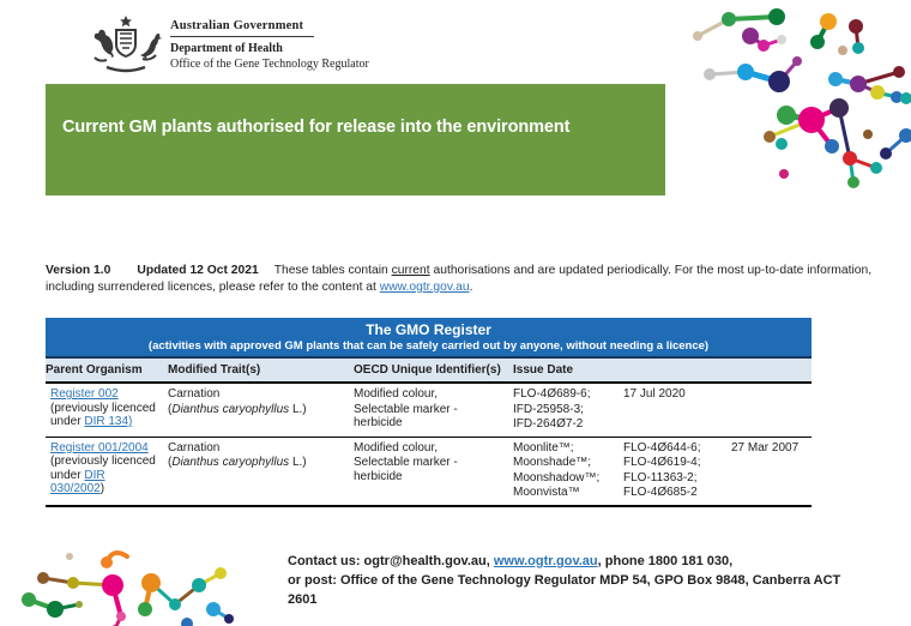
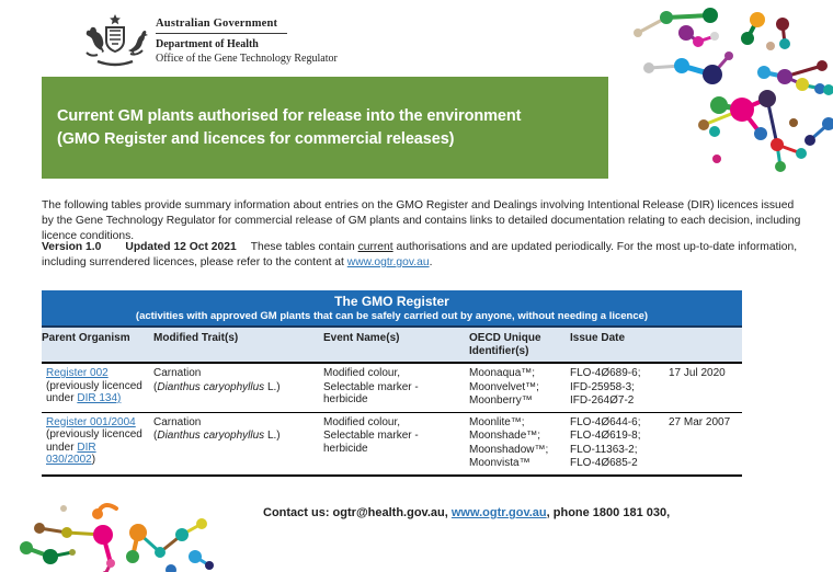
  Australian Government
  Department of Health
  Office of the Gene Technology Regulator
  Current GM plants authorised for release into the environment
+ (GMO Register and licences for commercial releases)
+ The following tables provide summary information about entries on the GMO Register and Dealings involving Intentional Release (DIR) licences issued by the Gene Technology Regulator for commercial release of GM plants and contains links to detailed documentation relating to each decision, including licence conditions.
  Version 1.0 Updated 12 Oct 2021 These tables contain current authorisations and are updated periodically. For the most up-to-date information, including surrendered licences, please refer to the content at www.ogtr.gov.au.
  The GMO Register
  (activities with approved GM plants that can be safely carried out by anyone, without needing a licence)
  Parent Organism
  Modified Trait(s)
+ Event Name(s)
  OECD Unique Identifier(s)
  Issue Date
  Register 002
  (previously licenced under DIR 134)
  Carnation
  (Dianthus caryophyllus L.)
  Modified colour,
  Selectable marker - herbicide
+ Moonaqua™;
+ Moonvelvet™;
+ Moonberry™
  FLO-4Ø689-6;
  IFD-25958-3;
  IFD-264Ø7-2
  17 Jul 2020
  Register 001/2004
  (previously licenced under DIR 030/2002)
  Carnation
  (Dianthus caryophyllus L.)
  Modified colour,
  Selectable marker - herbicide
  Moonlite™;
  Moonshade™;
  Moonshadow™;
  Moonvista™
  FLO-4Ø644-6;
- FLO-4Ø619-4;
+ FLO-4Ø619-8;
  FLO-11363-2;
  FLO-4Ø685-2
  27 Mar 2007
  Contact us: ogtr@health.gov.au, www.ogtr.gov.au, phone 1800 181 030,
- or post: Office of the Gene Technology Regulator MDP 54, GPO Box 9848, Canberra ACT 2601
